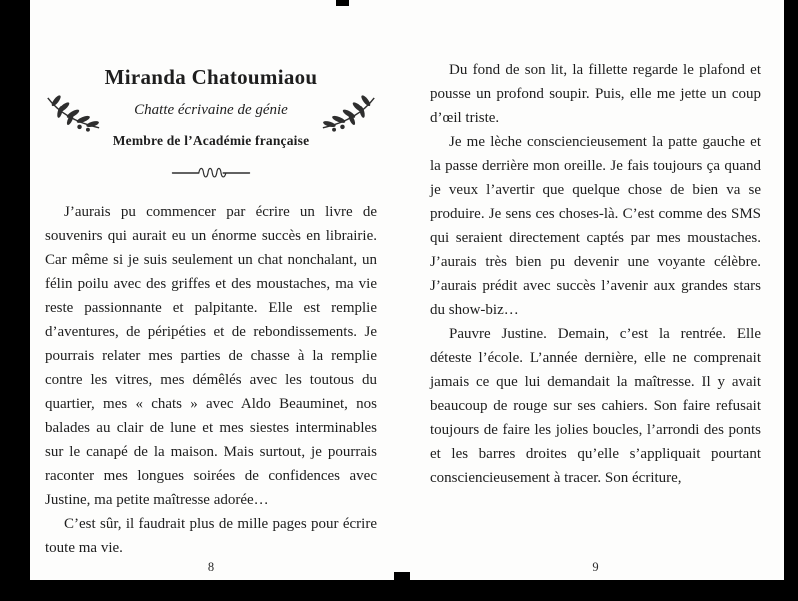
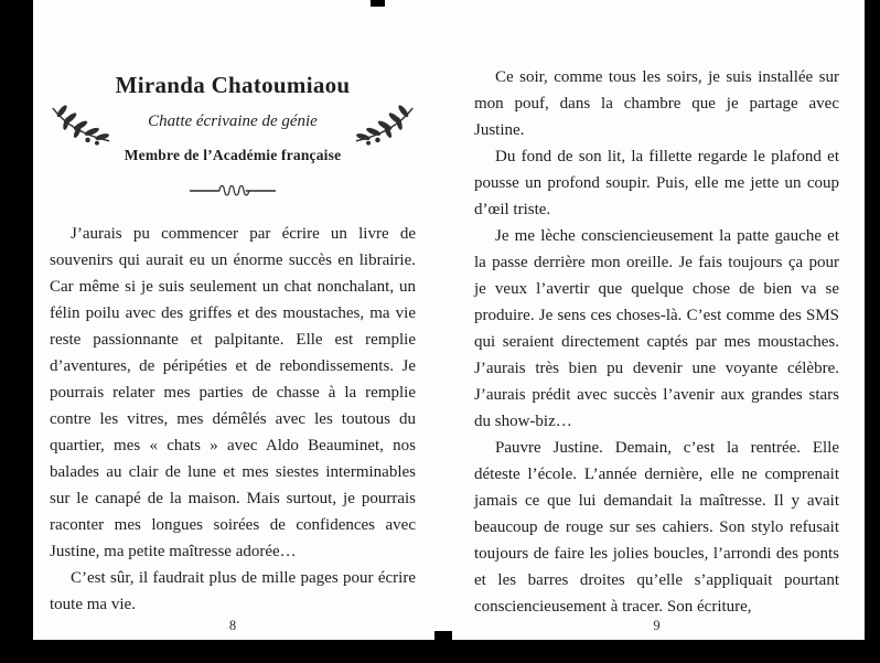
  Miranda Chatoumiaou
  Chatte écrivaine de génie
  Membre de l’Académie française
  J’aurais pu commencer par écrire un livre de souvenirs qui aurait eu un énorme succès en librairie. Car même si je suis seulement un chat nonchalant, un félin poilu avec des griffes et des moustaches, ma vie reste passionnante et palpitante. Elle est remplie d’aventures, de péripéties et de rebondissements. Je pourrais relater mes parties de chasse à la remplie contre les vitres, mes démêlés avec les toutous du quartier, mes « chats » avec Aldo Beauminet, nos balades au clair de lune et mes siestes interminables sur le canapé de la maison. Mais surtout, je pourrais raconter mes longues soirées de confidences avec Justine, ma petite maîtresse adorée…
  C’est sûr, il faudrait plus de mille pages pour écrire toute ma vie.
  8
+ Ce soir, comme tous les soirs, je suis installée sur mon pouf, dans la chambre que je partage avec Justine.
  Du fond de son lit, la fillette regarde le plafond et pousse un profond soupir. Puis, elle me jette un coup d’œil triste.
- Je me lèche consciencieusement la patte gauche et la passe derrière mon oreille. Je fais toujours ça quand je veux l’avertir que quelque chose de bien va se produire. Je sens ces choses-là. C’est comme des SMS qui seraient directement captés par mes moustaches. J’aurais très bien pu devenir une voyante célèbre. J’aurais prédit avec succès l’avenir aux grandes stars du show-biz…
+ Je me lèche consciencieusement la patte gauche et la passe derrière mon oreille. Je fais toujours ça pour je veux l’avertir que quelque chose de bien va se produire. Je sens ces choses-là. C’est comme des SMS qui seraient directement captés par mes moustaches. J’aurais très bien pu devenir une voyante célèbre. J’aurais prédit avec succès l’avenir aux grandes stars du show-biz…
- Pauvre Justine. Demain, c’est la rentrée. Elle déteste l’école. L’année dernière, elle ne comprenait jamais ce que lui demandait la maîtresse. Il y avait beaucoup de rouge sur ses cahiers. Son faire refusait toujours de faire les jolies boucles, l’arrondi des ponts et les barres droites qu’elle s’appliquait pourtant consciencieusement à tracer. Son écriture,
+ Pauvre Justine. Demain, c’est la rentrée. Elle déteste l’école. L’année dernière, elle ne comprenait jamais ce que lui demandait la maîtresse. Il y avait beaucoup de rouge sur ses cahiers. Son stylo refusait toujours de faire les jolies boucles, l’arrondi des ponts et les barres droites qu’elle s’appliquait pourtant consciencieusement à tracer. Son écriture,
  9
